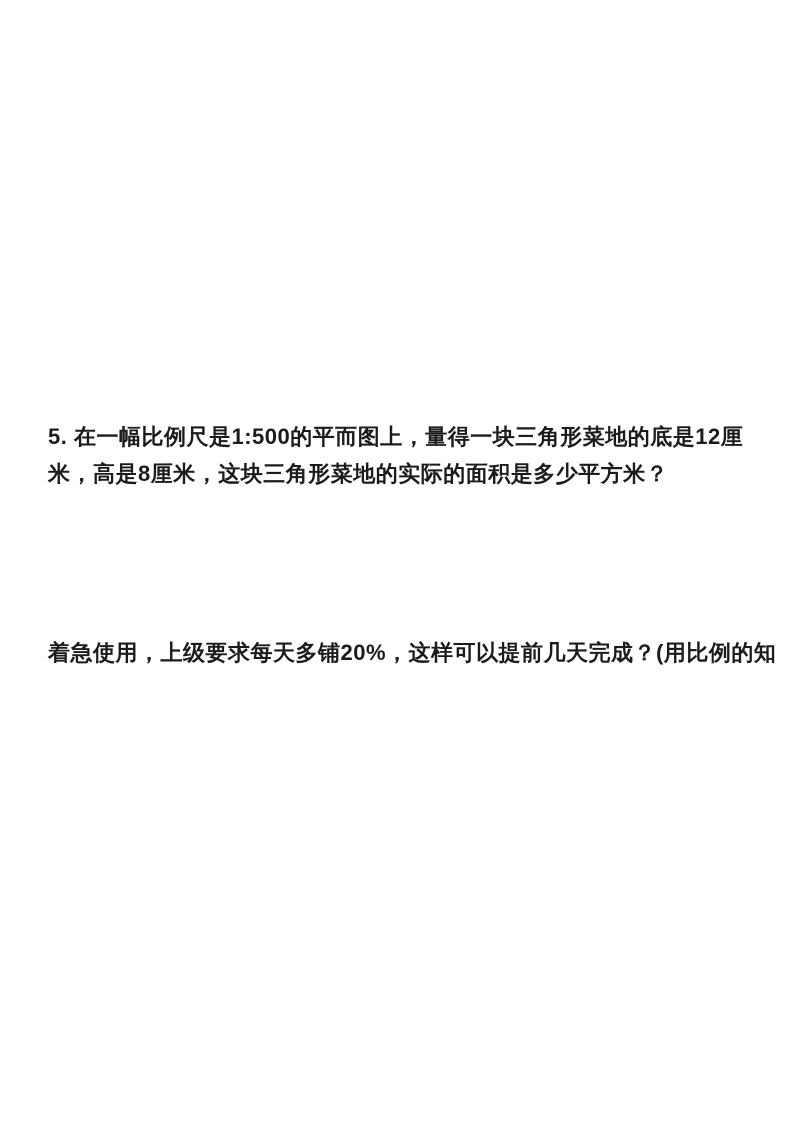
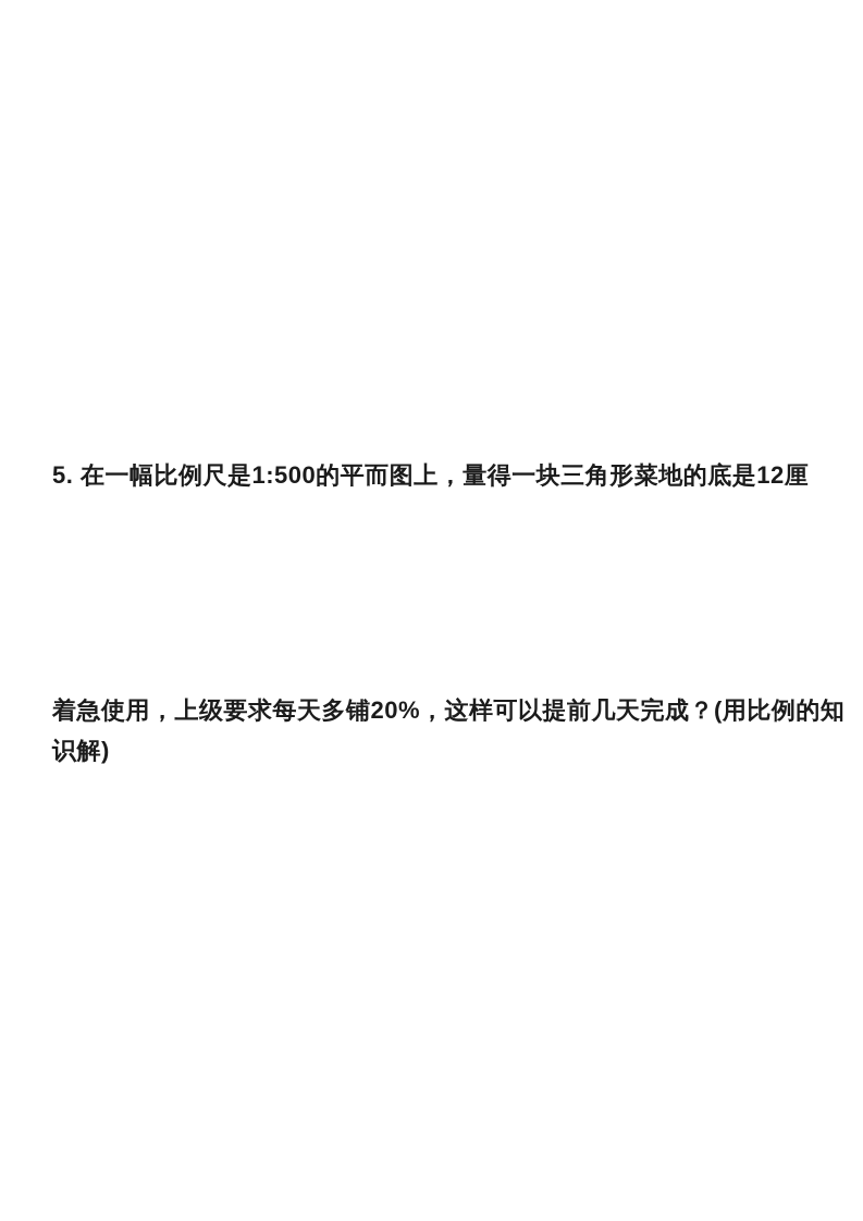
  5. 在一幅比例尺是1:500的平而图上，量得一块三角形菜地的底是12厘
- 米，高是8厘米，这块三角形菜地的实际的面积是多少平方米？
  着急使用，上级要求每天多铺20%，这样可以提前几天完成？(用比例的知
+ 识解)
